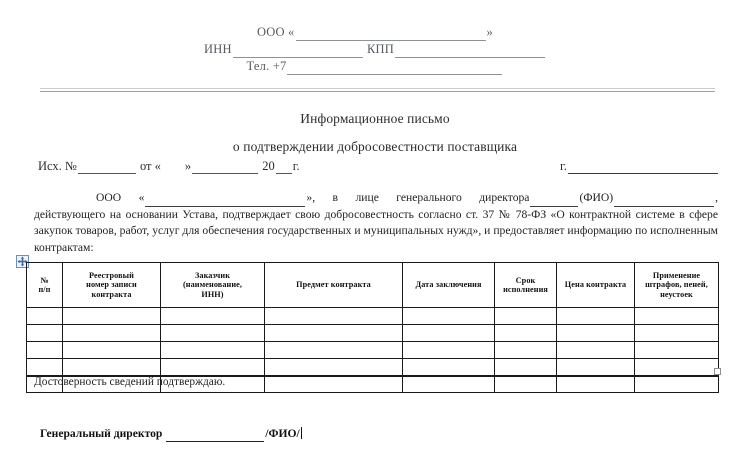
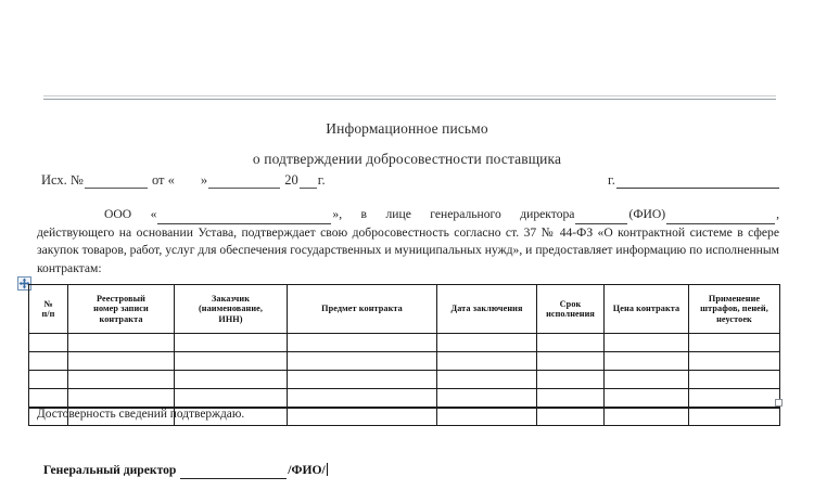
- ООО « »
- ИНН КПП
- Тел. +7
  Информационное письмо
  о подтверждении добросовестности поставщика
  Исх. № от « » 20 г.
  г.
- ООО « », в лице генерального директора (ФИО) , действующего на основании Устава, подтверждает свою добросовестность согласно ст. 37 № 78-ФЗ «О контрактной системе в сфере закупок товаров, работ, услуг для обеспечения государственных и муниципальных нужд», и предоставляет информацию по исполненным контрактам:
+ ООО « », в лице генерального директора (ФИО) , действующего на основании Устава, подтверждает свою добросовестность согласно ст. 37 № 44-ФЗ «О контрактной системе в сфере закупок товаров, работ, услуг для обеспечения государственных и муниципальных нужд», и предоставляет информацию по исполненным контрактам:
  № п/п	Реестровый номер записи контракта	Заказчик (наименование, ИНН)	Предмет контракта	Дата заключения	Срок исполнения	Цена контракта	Применение штрафов, пеней, неустоек
  Достоверность сведений подтверждаю.
  Генеральный директор /ФИО/
